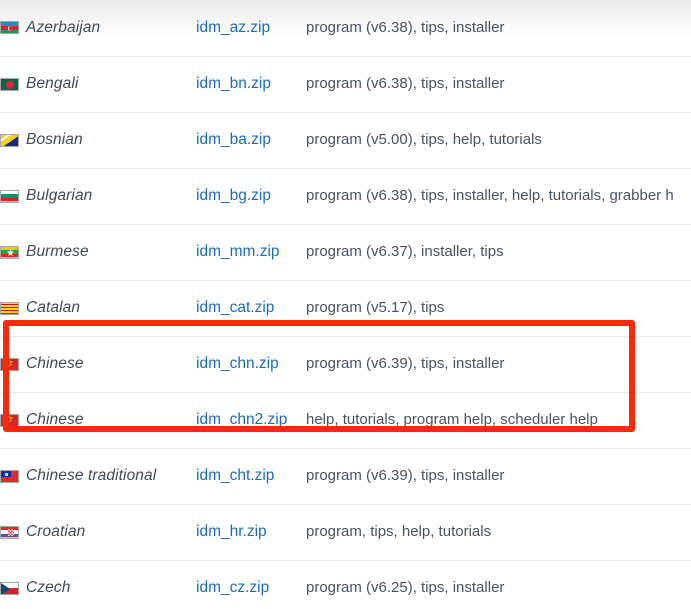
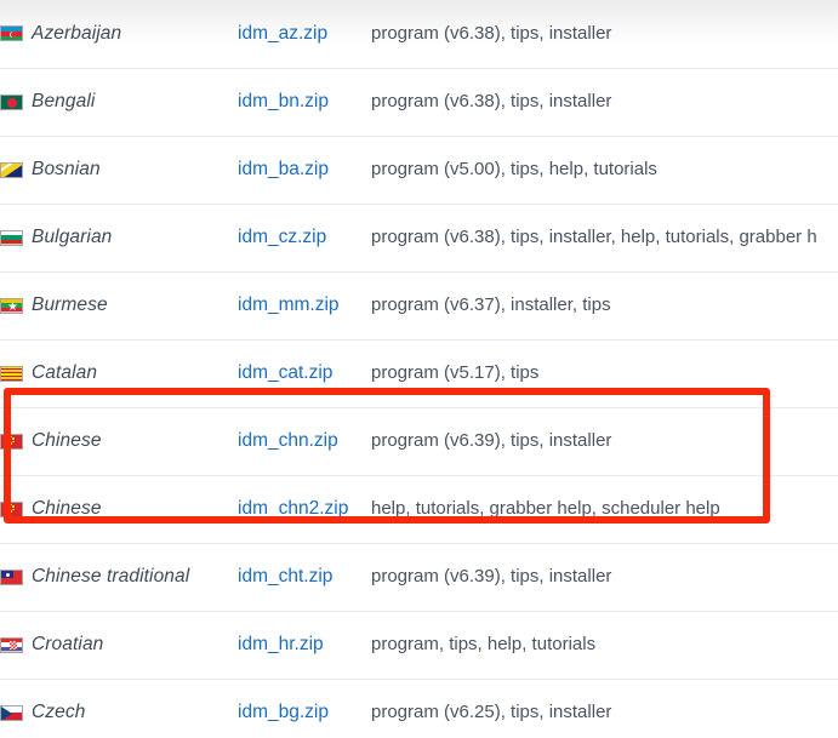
  Azerbaijan	idm_az.zip	program (v6.38), tips, installer
  Bengali	idm_bn.zip	program (v6.38), tips, installer
  Bosnian	idm_ba.zip	program (v5.00), tips, help, tutorials
- Bulgarian	idm_bg.zip	program (v6.38), tips, installer, help, tutorials, grabber h
+ Bulgarian	idm_cz.zip	program (v6.38), tips, installer, help, tutorials, grabber h
  Burmese	idm_mm.zip	program (v6.37), installer, tips
  Catalan	idm_cat.zip	program (v5.17), tips
  Chinese	idm_chn.zip	program (v6.39), tips, installer
- Chinese	idm_chn2.zip	help, tutorials, program help, scheduler help
+ Chinese	idm_chn2.zip	help, tutorials, grabber help, scheduler help
  Chinese traditional	idm_cht.zip	program (v6.39), tips, installer
  Croatian	idm_hr.zip	program, tips, help, tutorials
- Czech	idm_cz.zip	program (v6.25), tips, installer
+ Czech	idm_bg.zip	program (v6.25), tips, installer
